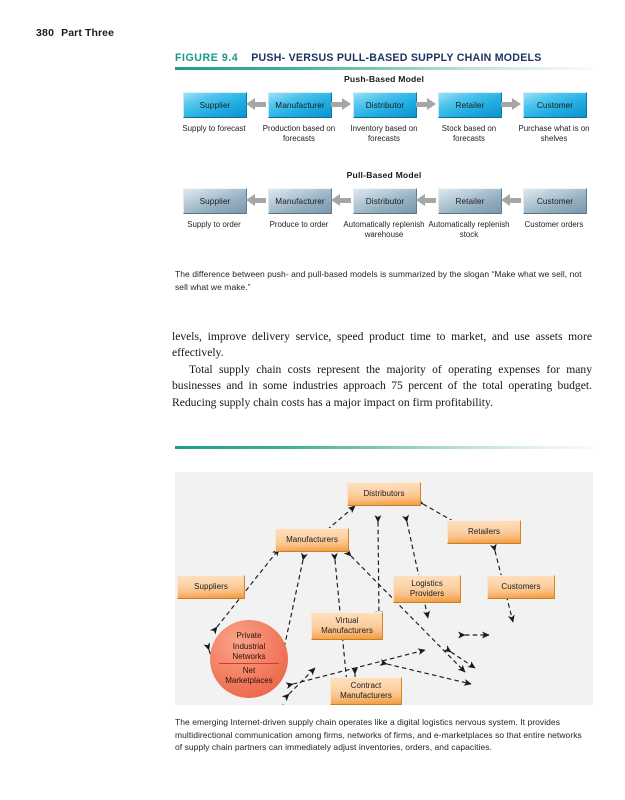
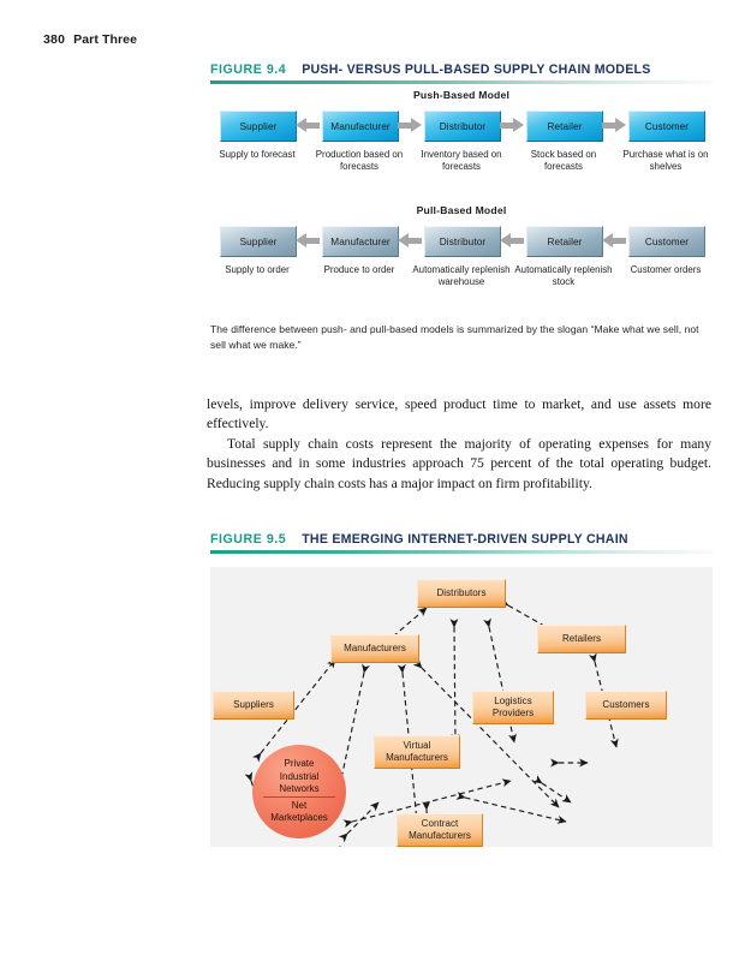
  380
  Part Three
  FIGURE 9.4
  PUSH- VERSUS PULL-BASED SUPPLY CHAIN MODELS
  Push-Based Model
  Supplier
  Manufacturer
  Distributor
  Retailer
  Customer
  Supply to forecast
  Production based on forecasts
  Inventory based on forecasts
  Stock based on forecasts
  Purchase what is on shelves
  Pull-Based Model
  Supplier
  Manufacturer
  Distributor
  Retailer
  Customer
  Supply to order
  Produce to order
  Automatically replenish warehouse
  Automatically replenish stock
  Customer orders
  The difference between push- and pull-based models is summarized by the slogan “Make what we sell, not sell what we make.”
  levels, improve delivery service, speed product time to market, and use assets more effectively.
  Total supply chain costs represent the majority of operating expenses for many businesses and in some industries approach 75 percent of the total operating budget. Reducing supply chain costs has a major impact on firm profitability.
+ FIGURE 9.5
+ THE EMERGING INTERNET-DRIVEN SUPPLY CHAIN
  Distributors
  Manufacturers
  Retailers
  Suppliers
  Logistics Providers
  Customers
  Virtual Manufacturers
  Contract Manufacturers
  Private
  Industrial
  Networks
  Net
  Marketplaces
- The emerging Internet-driven supply chain operates like a digital logistics nervous system. It provides multidirectional communication among firms, networks of firms, and e-marketplaces so that entire networks of supply chain partners can immediately adjust inventories, orders, and capacities.
